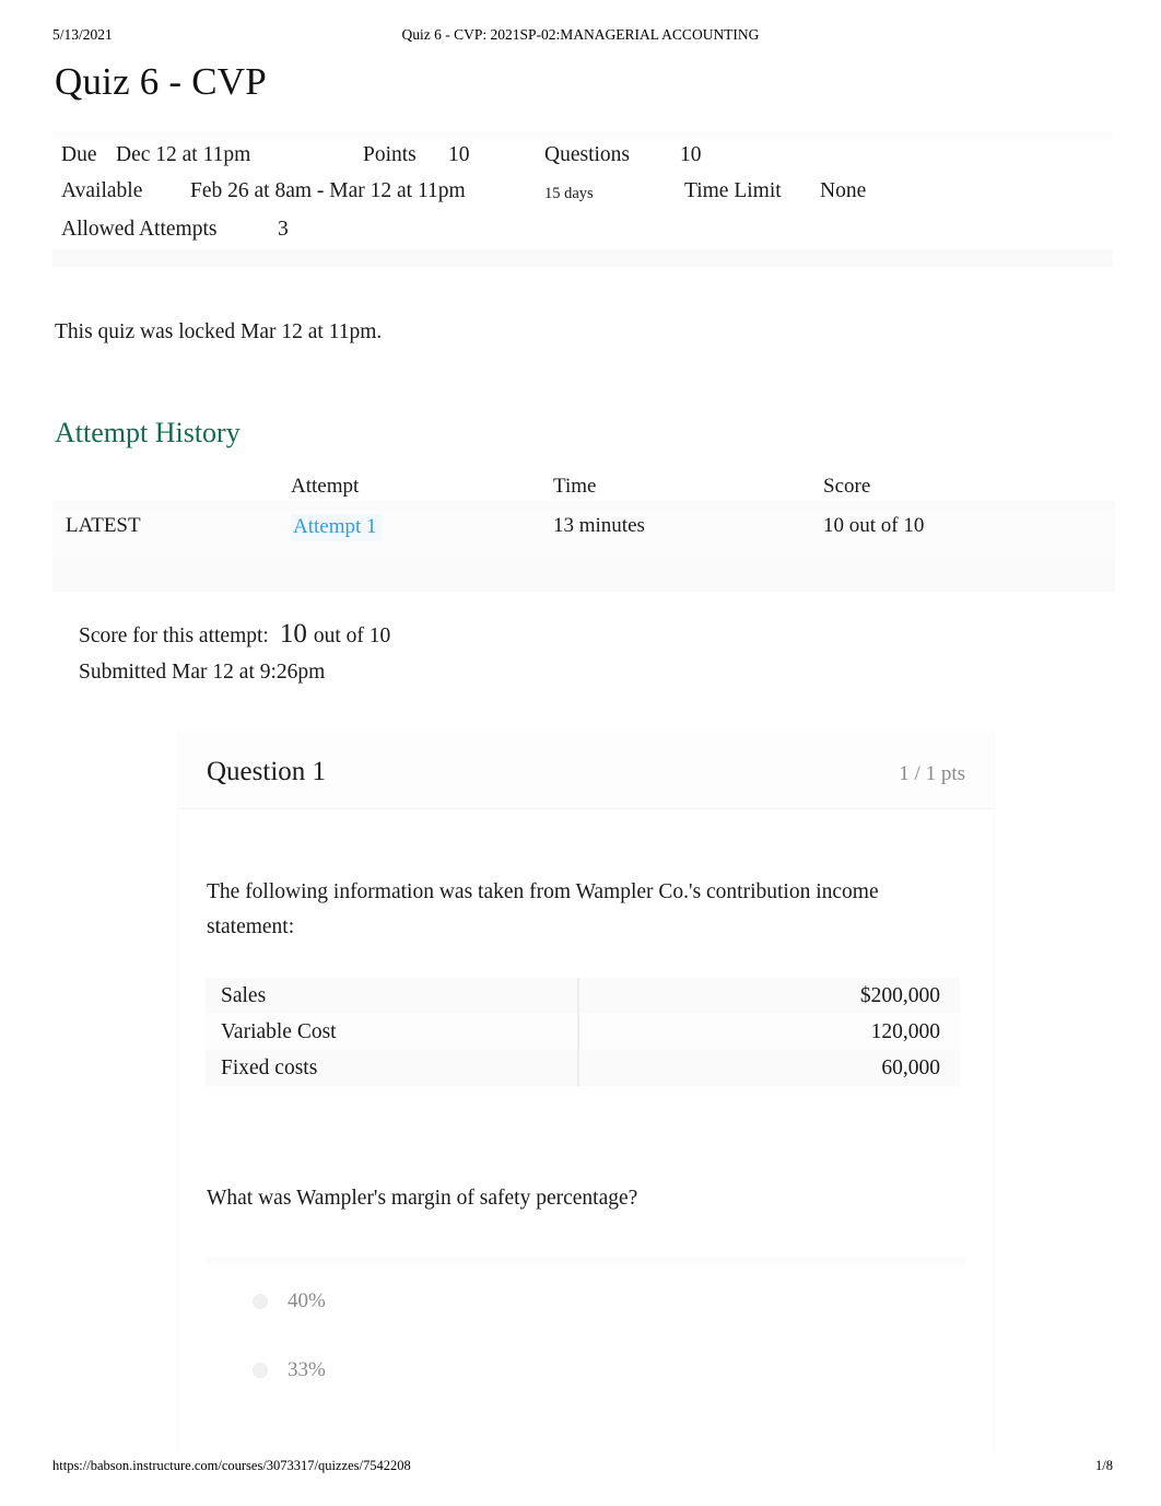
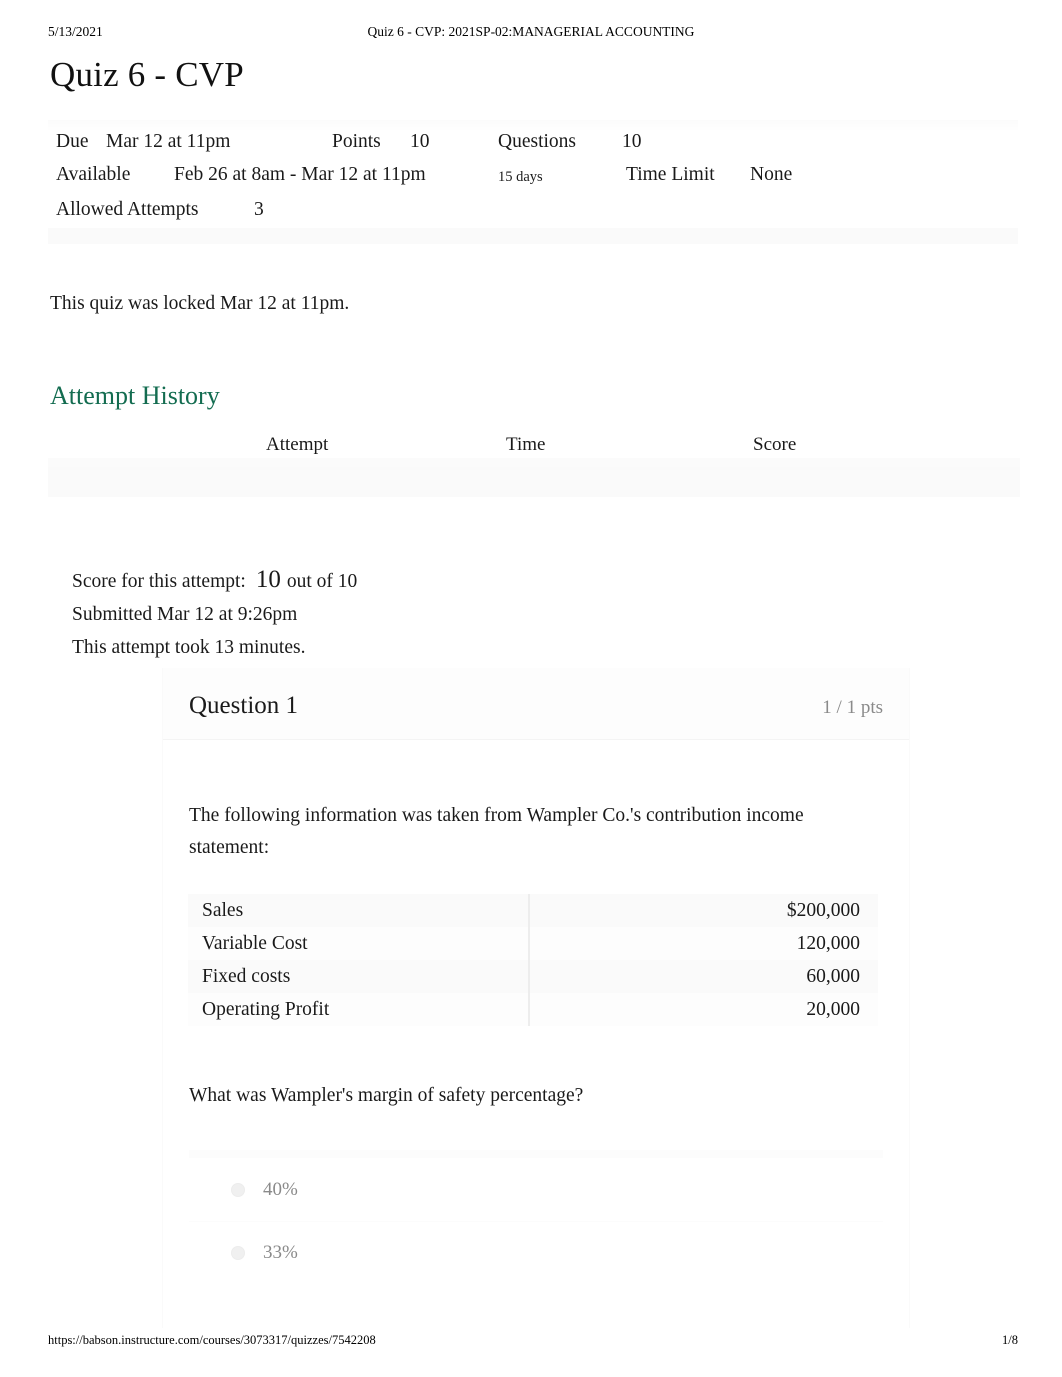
  5/13/2021
  Quiz 6 - CVP: 2021SP-02:MANAGERIAL ACCOUNTING
  Quiz 6 - CVP
  Due
- Dec 12 at 11pm
+ Mar 12 at 11pm
  Points
  10
  Questions
  10
  Available
  Feb 26 at 8am - Mar 12 at 11pm
  15 days
  Time Limit
  None
  Allowed Attempts
  3
  This quiz was locked Mar 12 at 11pm.
  Attempt History
  Attempt
  Time
  Score
- LATEST
- Attempt 1
- 13 minutes
- 10 out of 10
  Score for this attempt: 10 out of 10
  Submitted Mar 12 at 9:26pm
+ This attempt took 13 minutes.
  Question 1
  1 / 1 pts
  The following information was taken from Wampler Co.'s contribution income statement:
  Sales
  $200,000
  Variable Cost
  120,000
  Fixed costs
  60,000
+ Operating Profit
+ 20,000
  What was Wampler's margin of safety percentage?
  40%
  33%
  https://babson.instructure.com/courses/3073317/quizzes/7542208
  1/8
